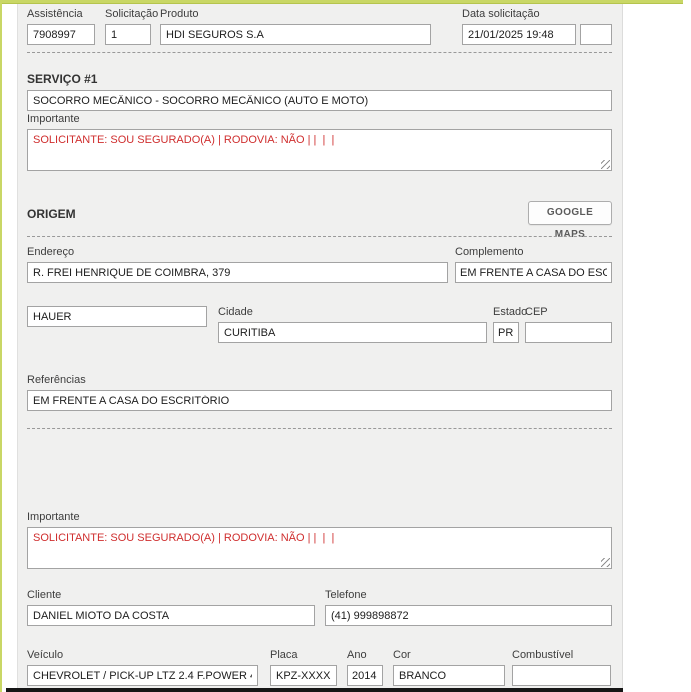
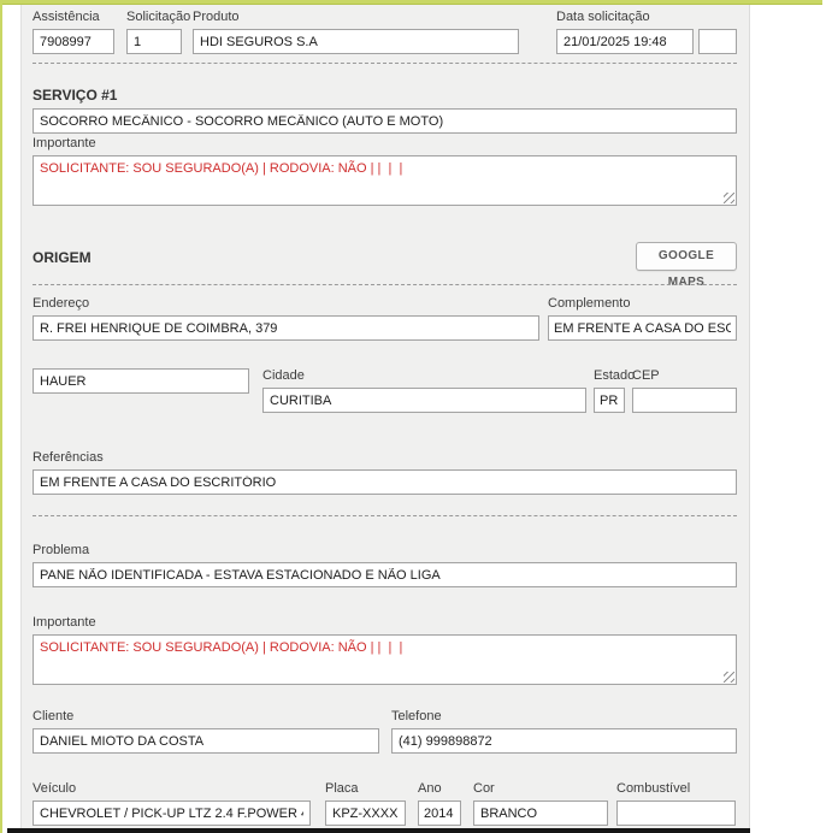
  Assistência
  7908997
  Solicitação
  1
  Produto
  HDI SEGUROS S.A
  Data solicitação
  21/01/2025 19:48
  SERVIÇO #1
  SOCORRO MECÂNICO - SOCORRO MECÂNICO (AUTO E MOTO)
  Importante
  SOLICITANTE: SOU SEGURADO(A) | RODOVIA: NÃO | | | |
  ORIGEM
  GOOGLE MAPS
  Endereço
  R. FREI HENRIQUE DE COIMBRA, 379
  Complemento
  HAUER
  Cidade
  CURITIBA
  Estad
  PR
  CEP
  Referências
  EM FRENTE A CASA DO ESCRITÓRIO
+ Problema
+ PANE NÃO IDENTIFICADA - ESTAVA ESTACIONADO E NÃO LIGA
  Importante
  SOLICITANTE: SOU SEGURADO(A) | RODOVIA: NÃO | | | |
  Cliente
  DANIEL MIOTO DA COSTA
  Telefone
  (41) 999898872
  Veículo
  CHEVROLET / PICK-UP LTZ 2.4 F.POWER
  Placa
  KPZ-XXXX
  Ano
  2014
  Cor
  BRANCO
  Combustível
